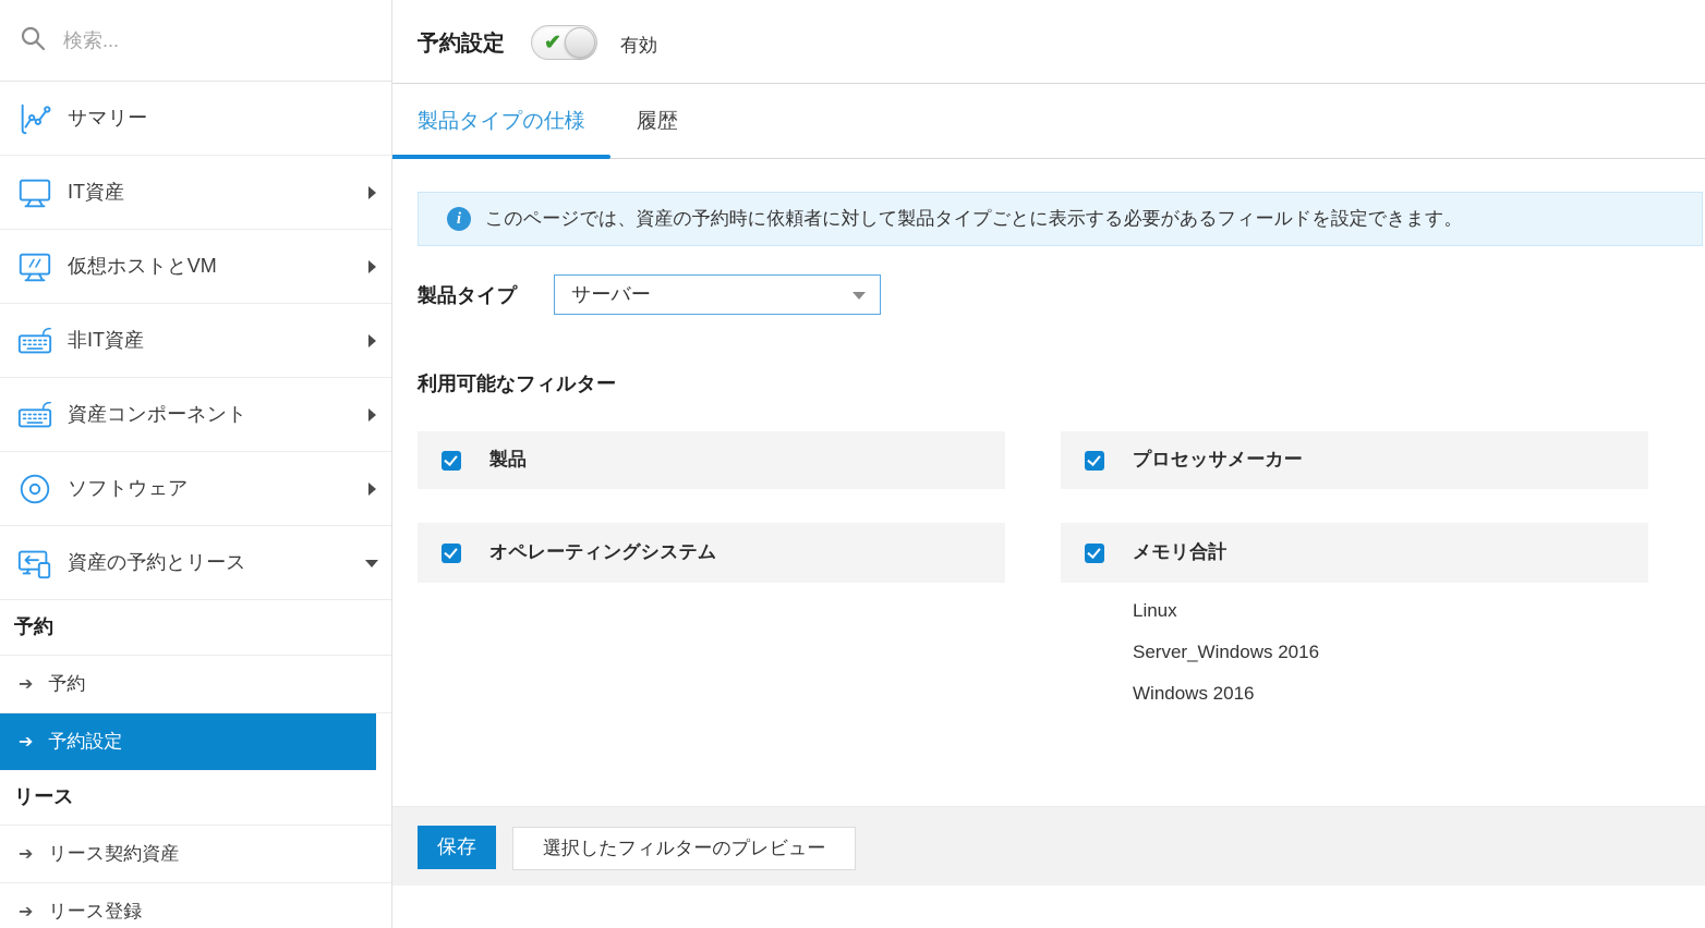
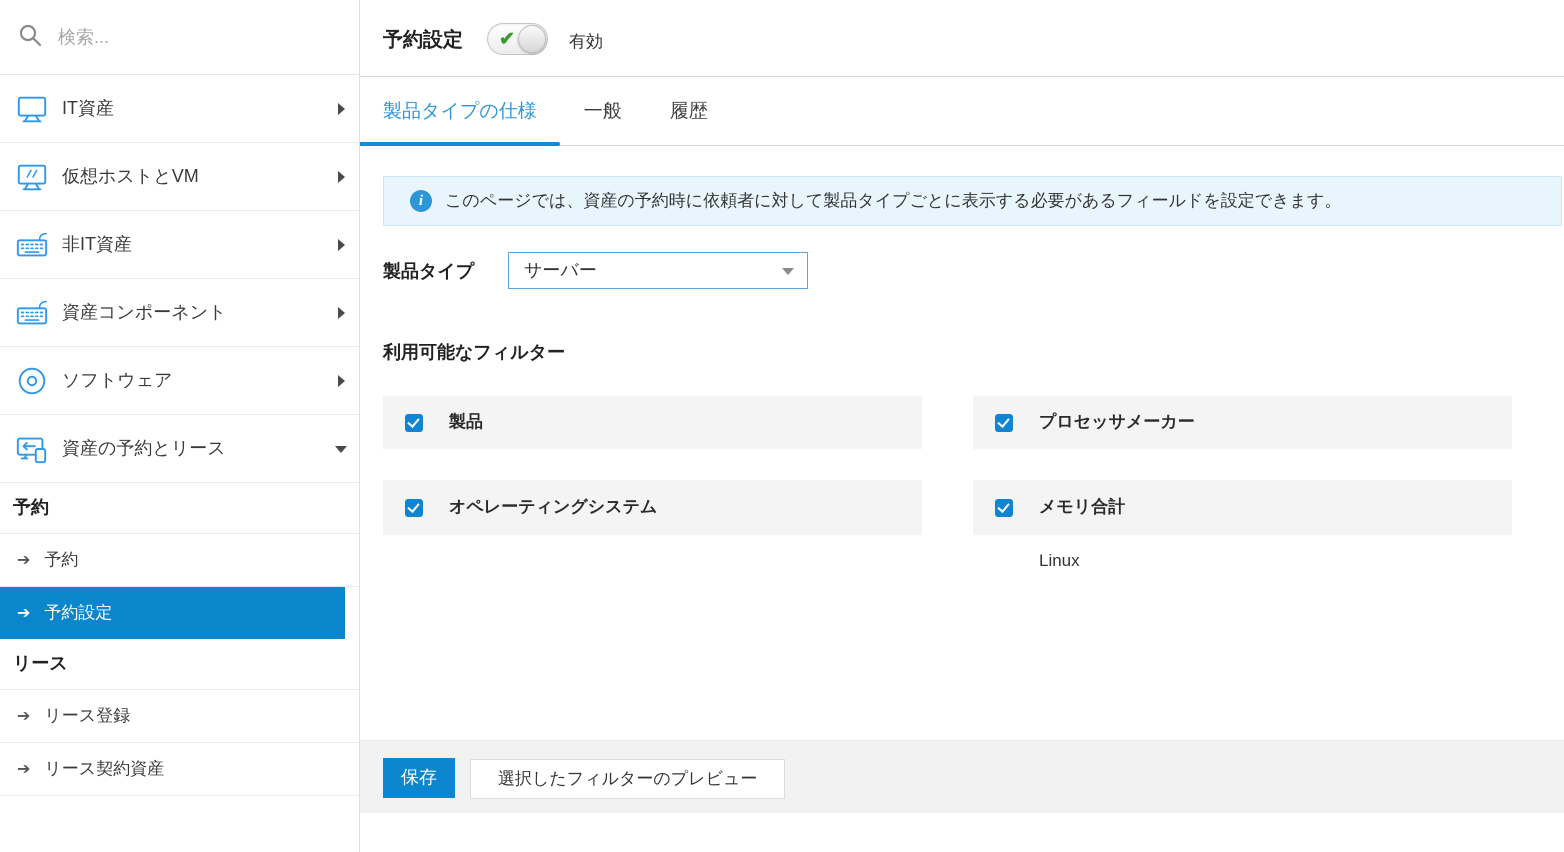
  検索...
- サマリー
  IT資産
  仮想ホストとVM
  非IT資産
  資産コンポーネント
  ソフトウェア
  資産の予約とリース
  予約
  ➔
  予約
  ➔
  予約設定
  リース
  ➔
- リース契約資産
+ リース登録
  ➔
- リース登録
+ リース契約資産
  予約設定
  ✔
  有効
  製品タイプの仕様
+ 一般
  履歴
  i
  このページでは、資産の予約時に依頼者に対して製品タイプごとに表示する必要があるフィールドを設定できます。
  製品タイプ
  サーバー
  利用可能なフィルター
  製品
  プロセッサメーカー
  オペレーティングシステム
  メモリ合計
  Linux
- Server_Windows 2016
- Windows 2016
  保存
  選択したフィルターのプレビュー
